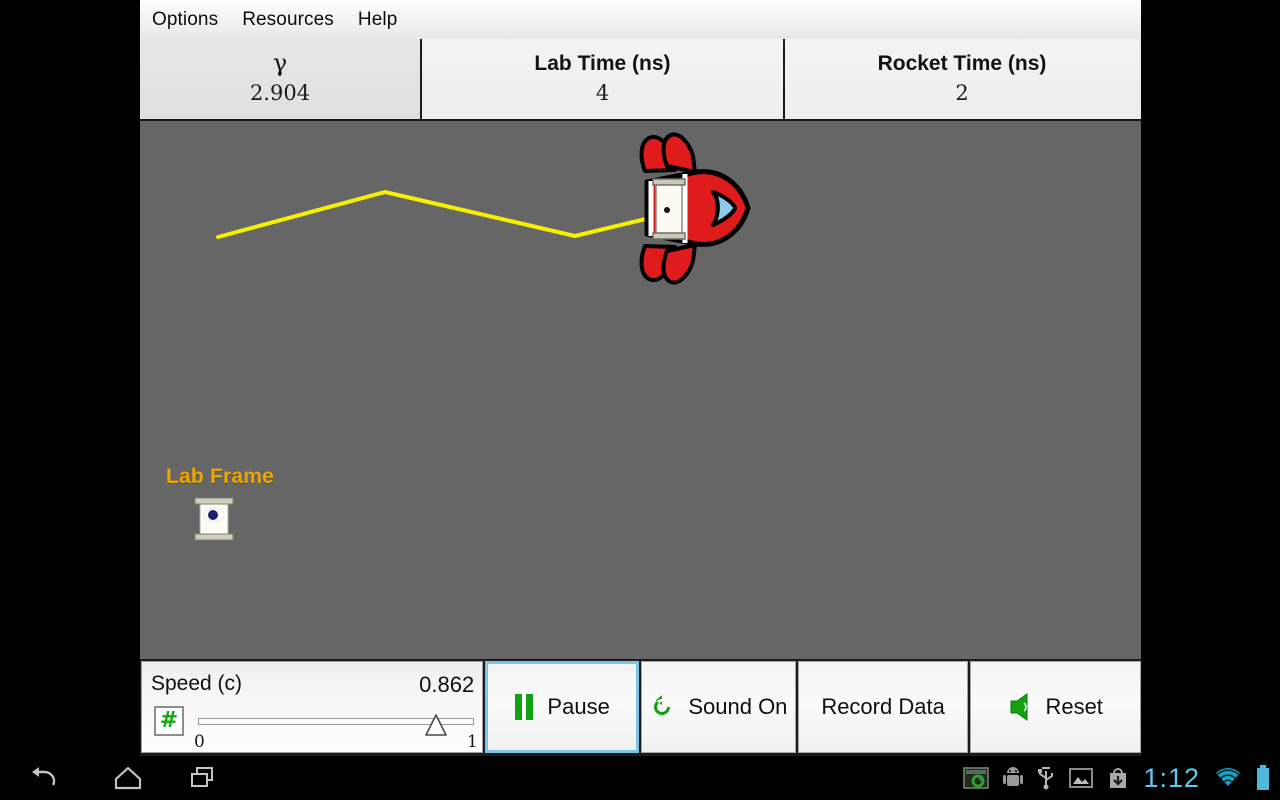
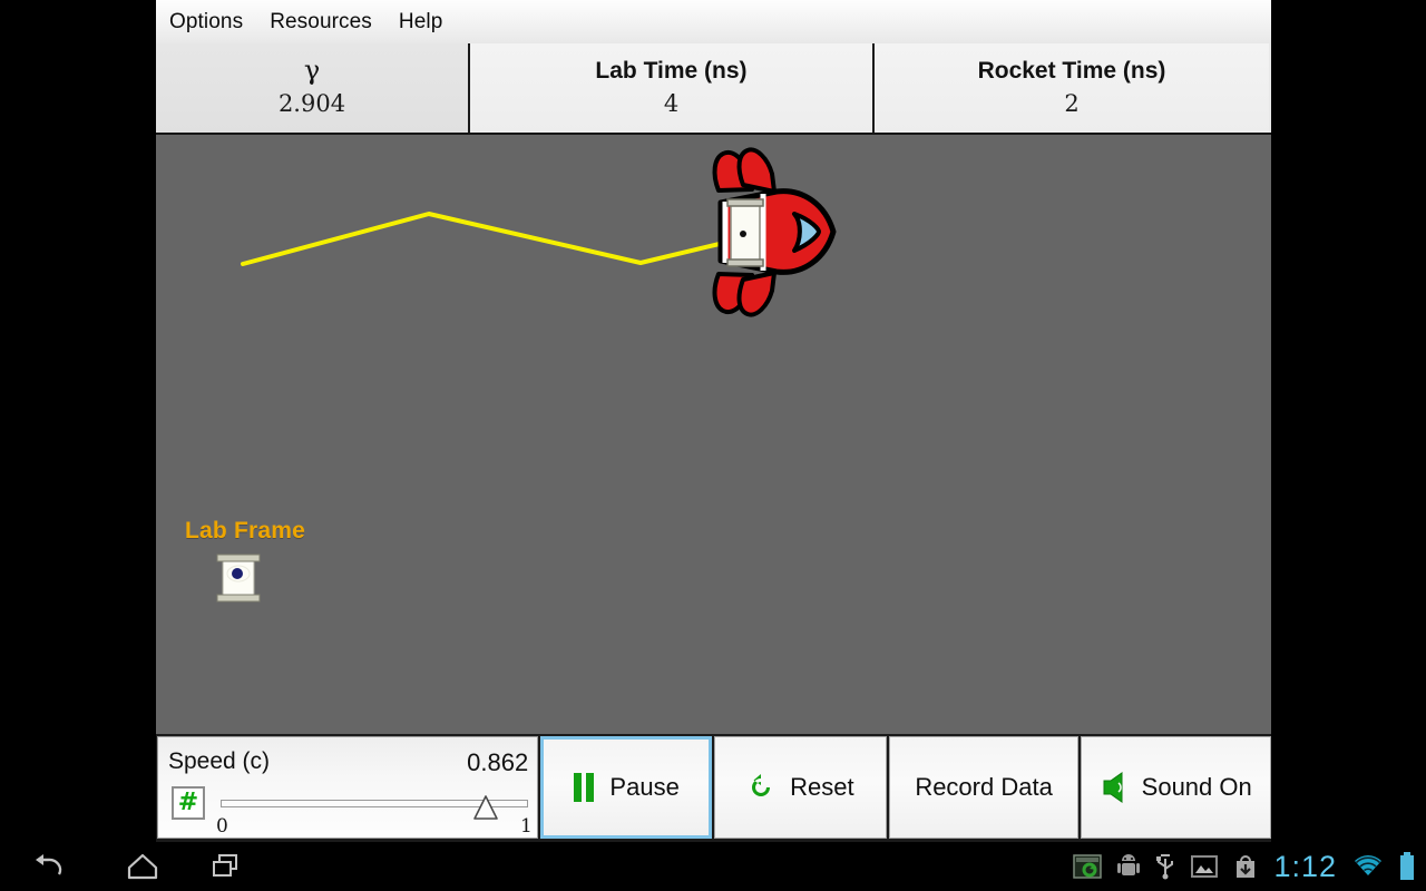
  Options
  Resources
  Help
  γ
  2.904
  Lab Time (ns)
  4
  Rocket Time (ns)
  2
  Lab Frame
  Speed (c)
  0.862
  #
  0
  1
  Pause
- Sound On
+ Reset
  Record Data
- Reset
+ Sound On
  1:12
